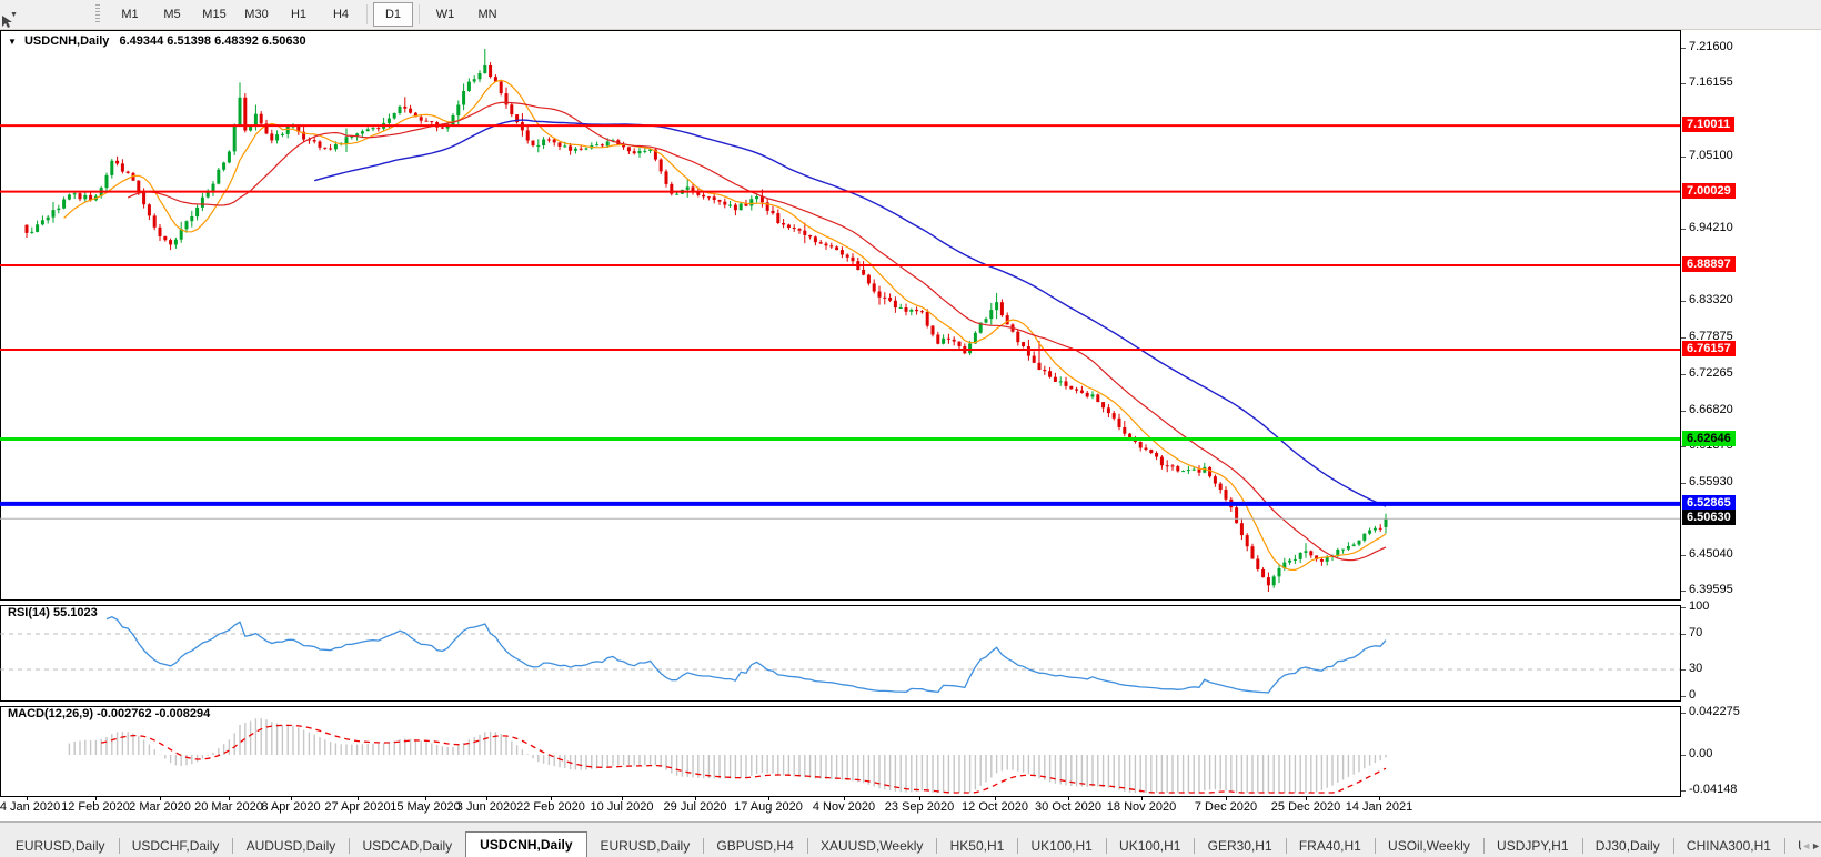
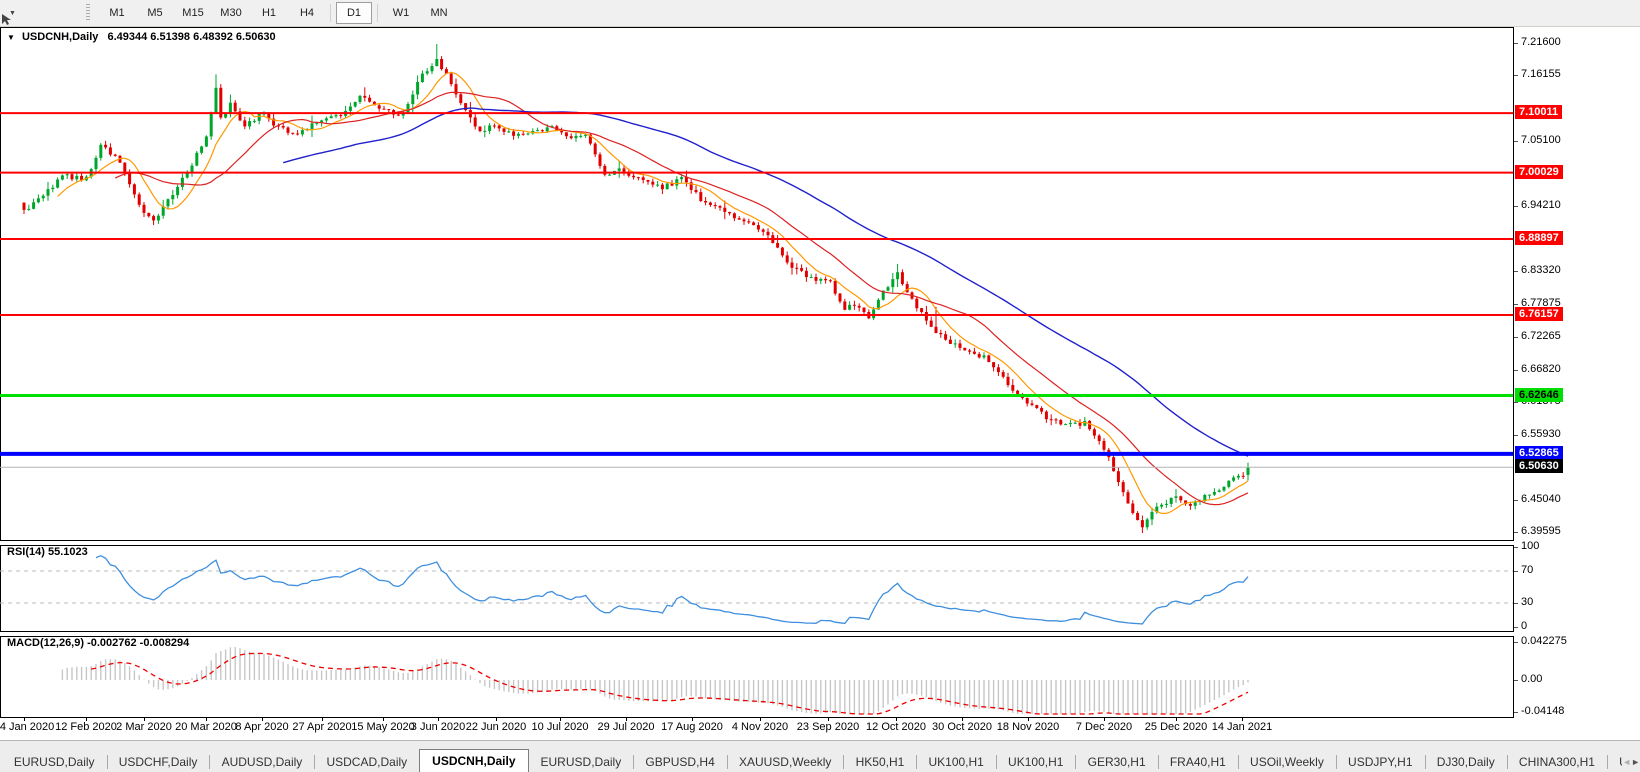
  M1
  M5
  M15
  M30
  H1
  H4
  D1
  W1
  MN
  ▼ USDCNH,Daily 6.49344 6.51398 6.48392 6.50630
  RSI(14) 55.1023
  MACD(12,26,9) -0.002762 -0.008294
  4 Jan 2020
  12 Feb 2020
  2 Mar 2020
  20 Mar 2020
  8 Apr 2020
  27 Apr 2020
  15 May 2020
  3 Jun 2020
- 22 Feb 2020
+ 22 Jun 2020
  10 Jul 2020
  29 Jul 2020
  17 Aug 2020
  4 Nov 2020
  23 Sep 2020
  12 Oct 2020
  30 Oct 2020
  18 Nov 2020
  7 Dec 2020
  25 Dec 2020
  14 Jan 2021
  7.21600
  7.16155
  7.05100
  6.94210
  6.83320
  6.77875
  6.72265
  6.66820
  6.55930
  6.45040
  6.39595
  7.10011
  7.00029
  6.88897
  6.76157
  6.62646
  6.52865
  6.50630
  100
  70
  30
  0
  0.042275
  0.00
  -0.04148
  EURUSD,Daily
  USDCHF,Daily
  AUDUSD,Daily
  USDCAD,Daily
  USDCNH,Daily
  EURUSD,Daily
  GBPUSD,H4
  XAUUSD,Weekly
  HK50,H1
  UK100,H1
  UK100,H1
  GER30,H1
  FRA40,H1
  USOil,Weekly
  USDJPY,H1
  DJ30,Daily
  CHINA300,H1
  ◄
  ►
